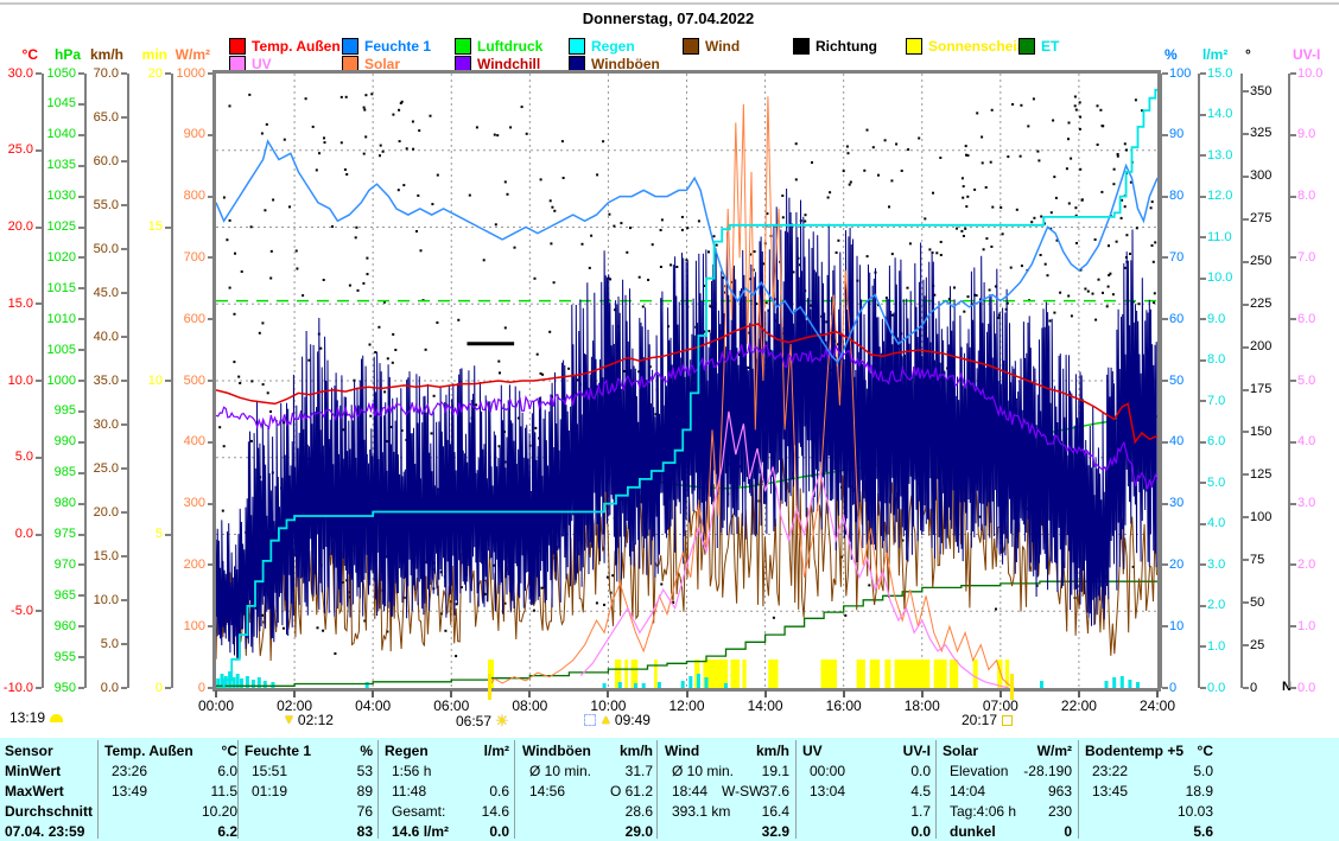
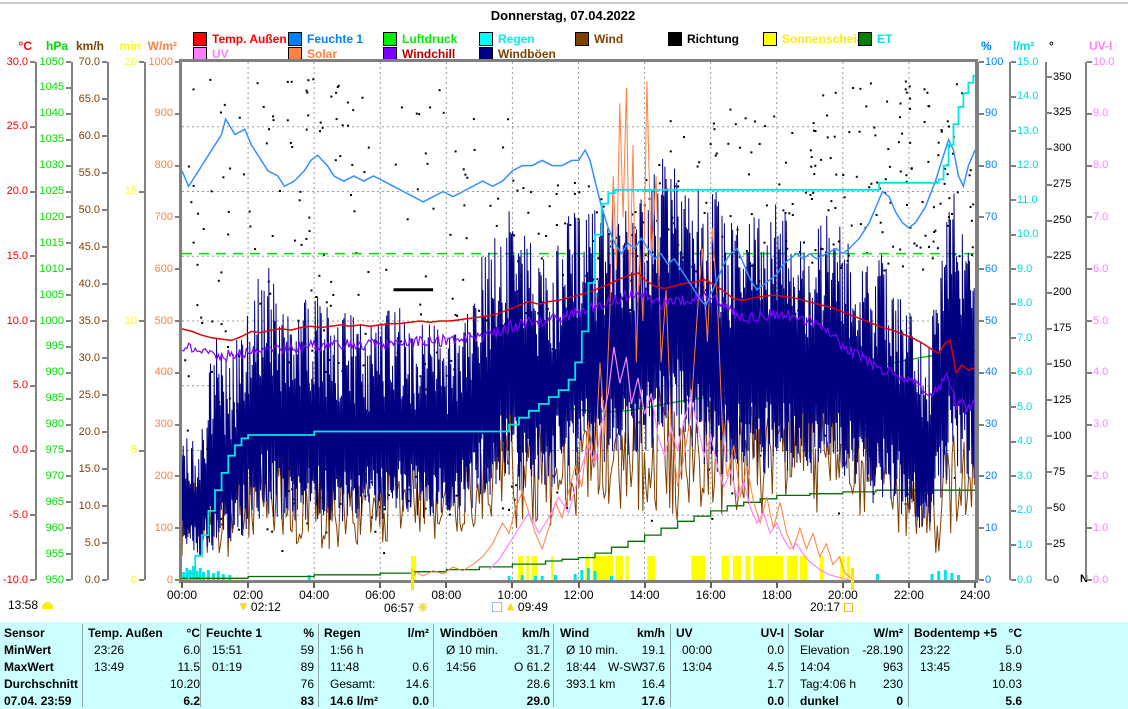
  Donnerstag, 07.04.2022
  Temp. Außen
  Feuchte 1
  Luftdruck
  Regen
  Wind
  Richtung
  Sonnenschei
  ET
  UV
  Solar
  Windchill
  Windböen
  °C
  30.0
  25.0
  20.0
  15.0
  10.0
  5.0
  0.0
  -5.0
  -10.0
  hPa
  1050
  1045
  1040
  1035
  1030
  1025
  1020
  1015
  1010
  1005
  1000
  995
  990
  985
  980
  975
  970
  965
  960
  955
  950
  km/h
  70.0
  65.0
  60.0
  55.0
  50.0
  45.0
  40.0
  35.0
  30.0
  25.0
  20.0
  15.0
  10.0
  5.0
  0.0
  min
  20
  15
  10
  5
  0
  W/m²
  1000
  900
  800
  700
  600
  500
  400
  300
  200
  100
  0
  %
  100
  90
  80
  70
  60
  50
  40
  30
  20
  10
  0
  l/m²
  15.0
  14.0
  13.0
  12.0
  11.0
  10.0
  9.0
  8.0
  7.0
  6.0
  5.0
  4.0
  3.0
  2.0
  1.0
  0.0
  °
  350
  325
  300
  275
  250
  225
  200
  175
  150
  125
  100
  75
  50
  25
  0
  N
  UV-I
  10.0
  9.0
  8.0
  7.0
  6.0
  5.0
  4.0
  3.0
  2.0
  1.0
  0.0
  00:00
  02:00
  04:00
  06:00
  08:00
  10:00
  12:00
  14:00
  16:00
  18:00
- 07:00
+ 20:00
  22:00
  24:00
- 13:19
+ 13:58
  ▼
  02:12
  06:57
  ☀
  ▲
  09:49
  20:17
  Sensor
  MinWert
  MaxWert
  Durchschnitt
  07.04. 23:59
  Temp. Außen
  °C
  23:26
  6.0
  13:49
  11.5
  10.20
  6.2
  Feuchte 1
  %
  15:51
- 53
+ 59
  01:19
  89
  76
  83
  Regen
  l/m²
  1:56 h
  11:48
  0.6
  Gesamt:
  14.6
  14.6 l/m²
  0.0
  Windböen
  km/h
  Ø 10 min.
  31.7
  14:56
  O 61.2
  28.6
  29.0
  Wind
  km/h
  Ø 10 min.
  19.1
  18:44
  W-SW
  37.6
  393.1 km
  16.4
- 32.9
+ 17.6
  UV
  UV-I
  00:00
  0.0
  13:04
  4.5
  1.7
  0.0
  Solar
  W/m²
  Elevation
  -28.190
  14:04
  963
  Tag:4:06 h
  230
  dunkel
  0
  Bodentemp +5
  °C
  23:22
  5.0
  13:45
  18.9
  10.03
  5.6
